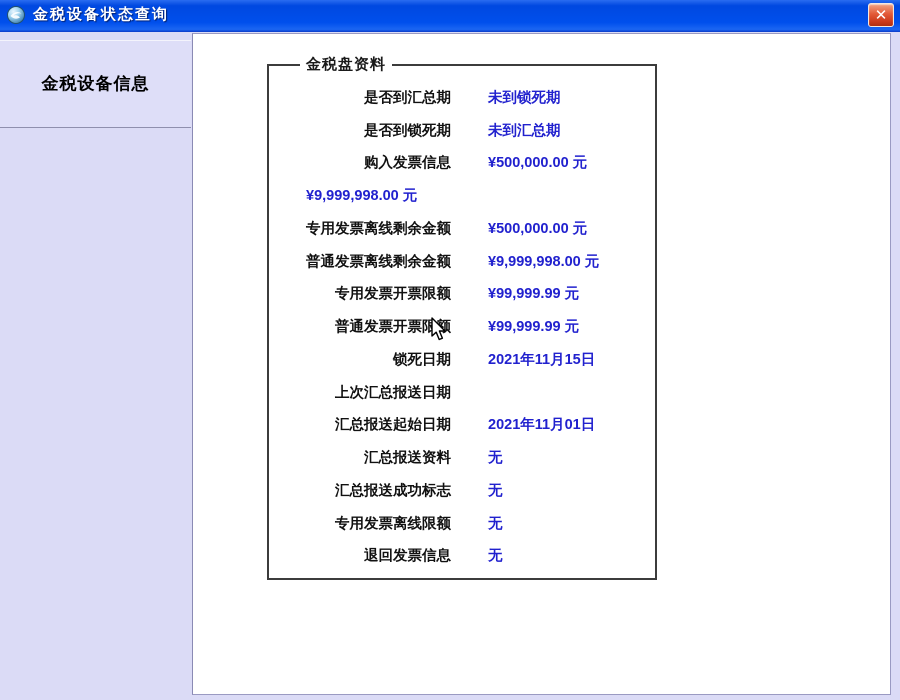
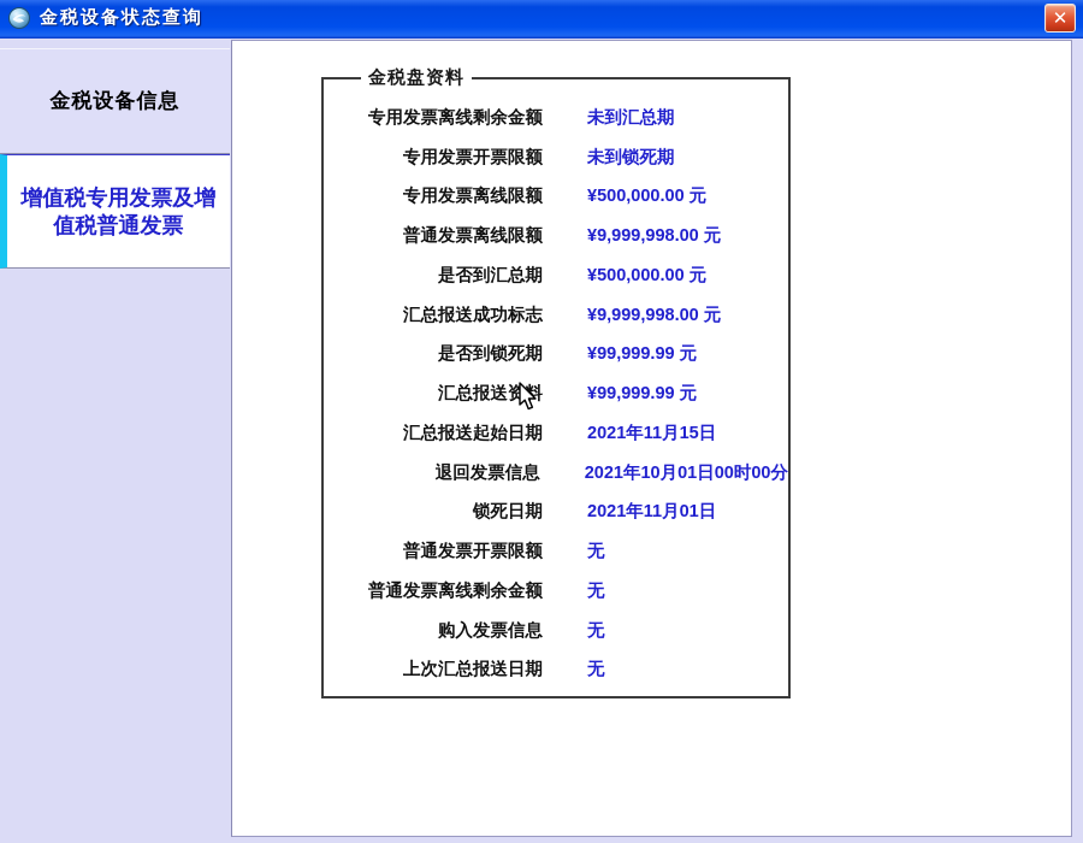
  金税设备状态查询
  ✕
  金税设备信息
+ 增值税专用发票及增值税普通发票
  金税盘资料
- 是否到汇总期
+ 专用发票离线剩余金额
- 未到锁死期
+ 未到汇总期
- 是否到锁死期
+ 专用发票开票限额
- 未到汇总期
+ 未到锁死期
- 购入发票信息
+ 专用发票离线限额
  ¥500,000.00 元
+ 普通发票离线限额
  ¥9,999,998.00 元
- 专用发票离线剩余金额
+ 是否到汇总期
  ¥500,000.00 元
- 普通发票离线剩余金额
+ 汇总报送成功标志
  ¥9,999,998.00 元
- 专用发票开票限额
+ 是否到锁死期
  ¥99,999.99 元
- 普通发票开票限额
+ 汇总报送资料
  ¥99,999.99 元
- 锁死日期
+ 汇总报送起始日期
  2021年11月15日
- 上次汇总报送日期
+ 退回发票信息
+ 2021年10月01日00时00分
- 汇总报送起始日期
+ 锁死日期
  2021年11月01日
- 汇总报送资料
+ 普通发票开票限额
  无
- 汇总报送成功标志
+ 普通发票离线剩余金额
  无
- 专用发票离线限额
+ 购入发票信息
  无
- 退回发票信息
+ 上次汇总报送日期
  无
